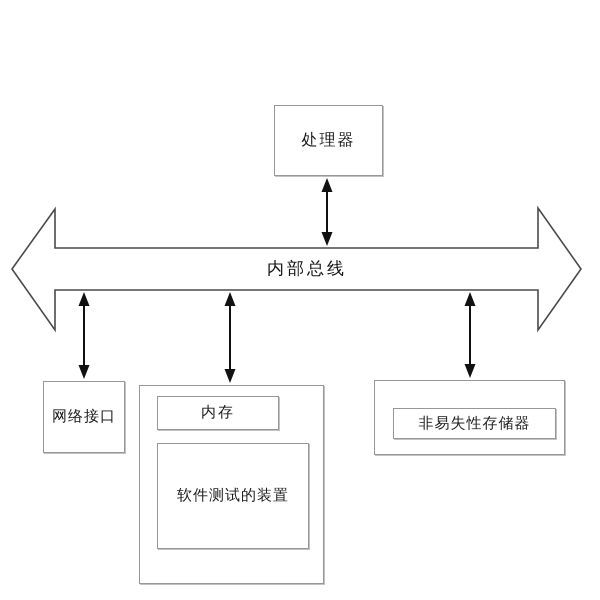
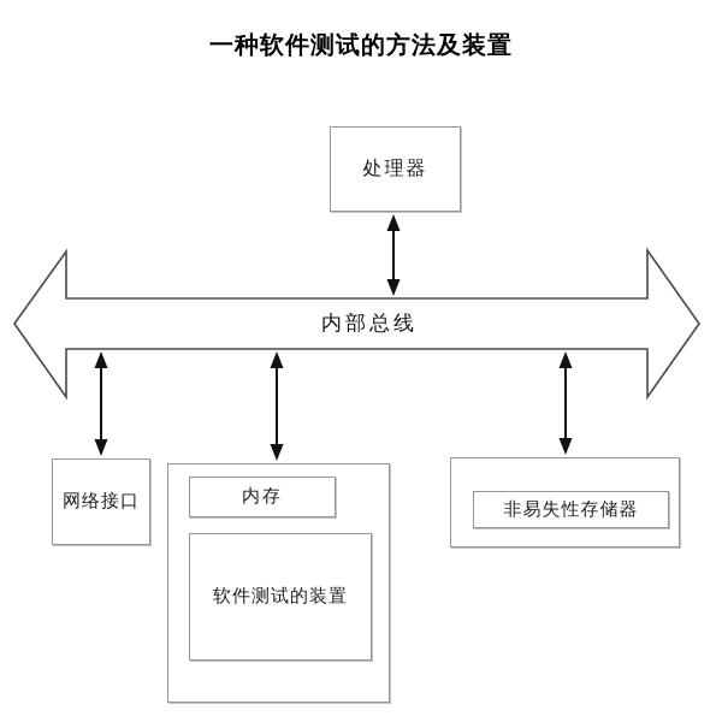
+ 一种软件测试的方法及装置
  内部总线
  处理器
  网络接口
  内存
  软件测试的装置
  非易失性存储器
